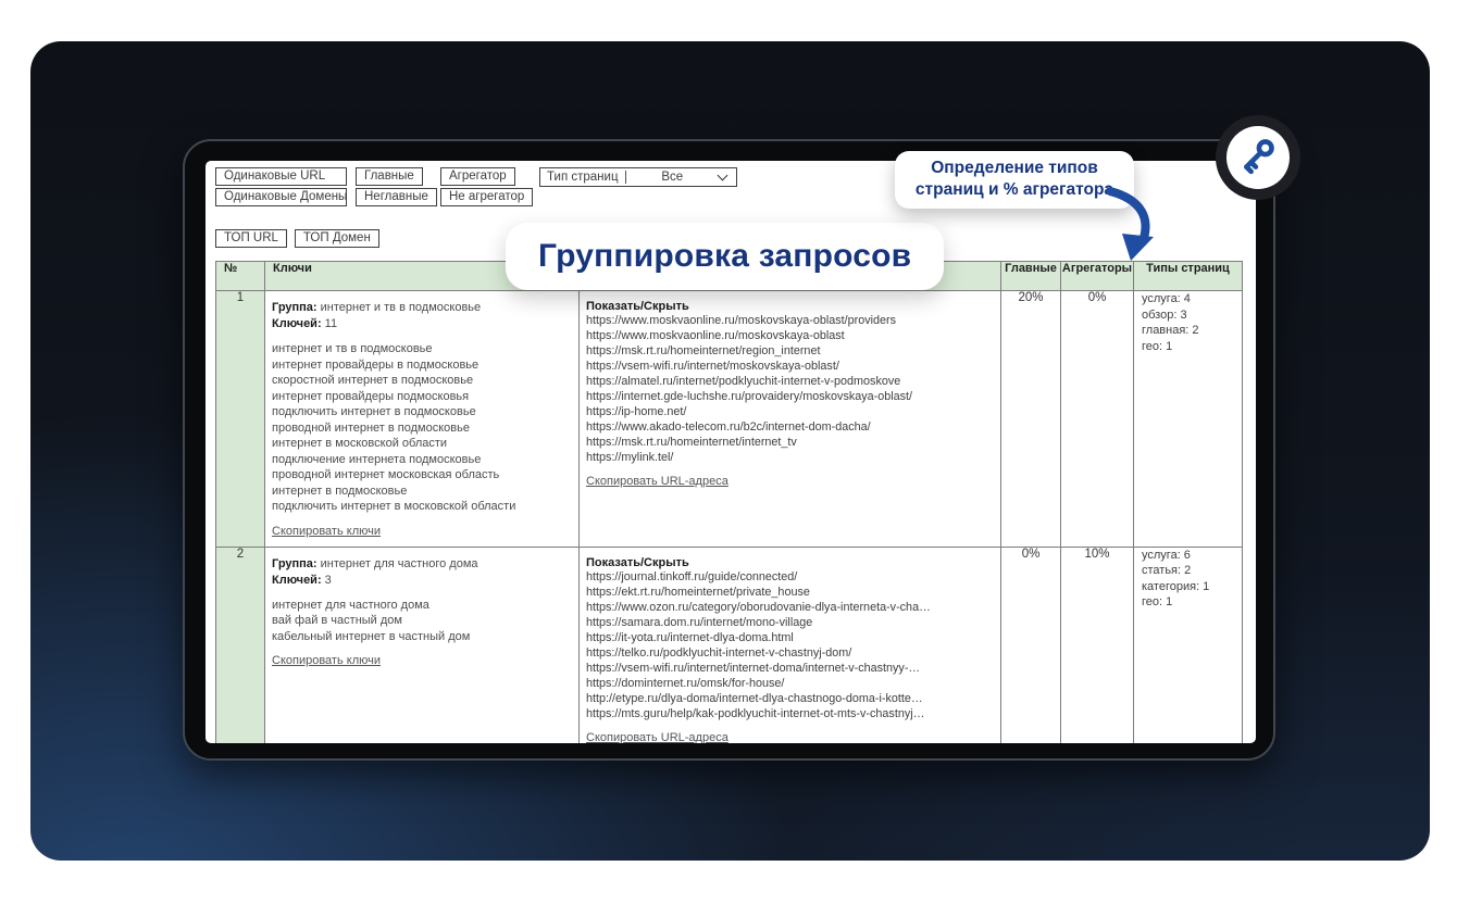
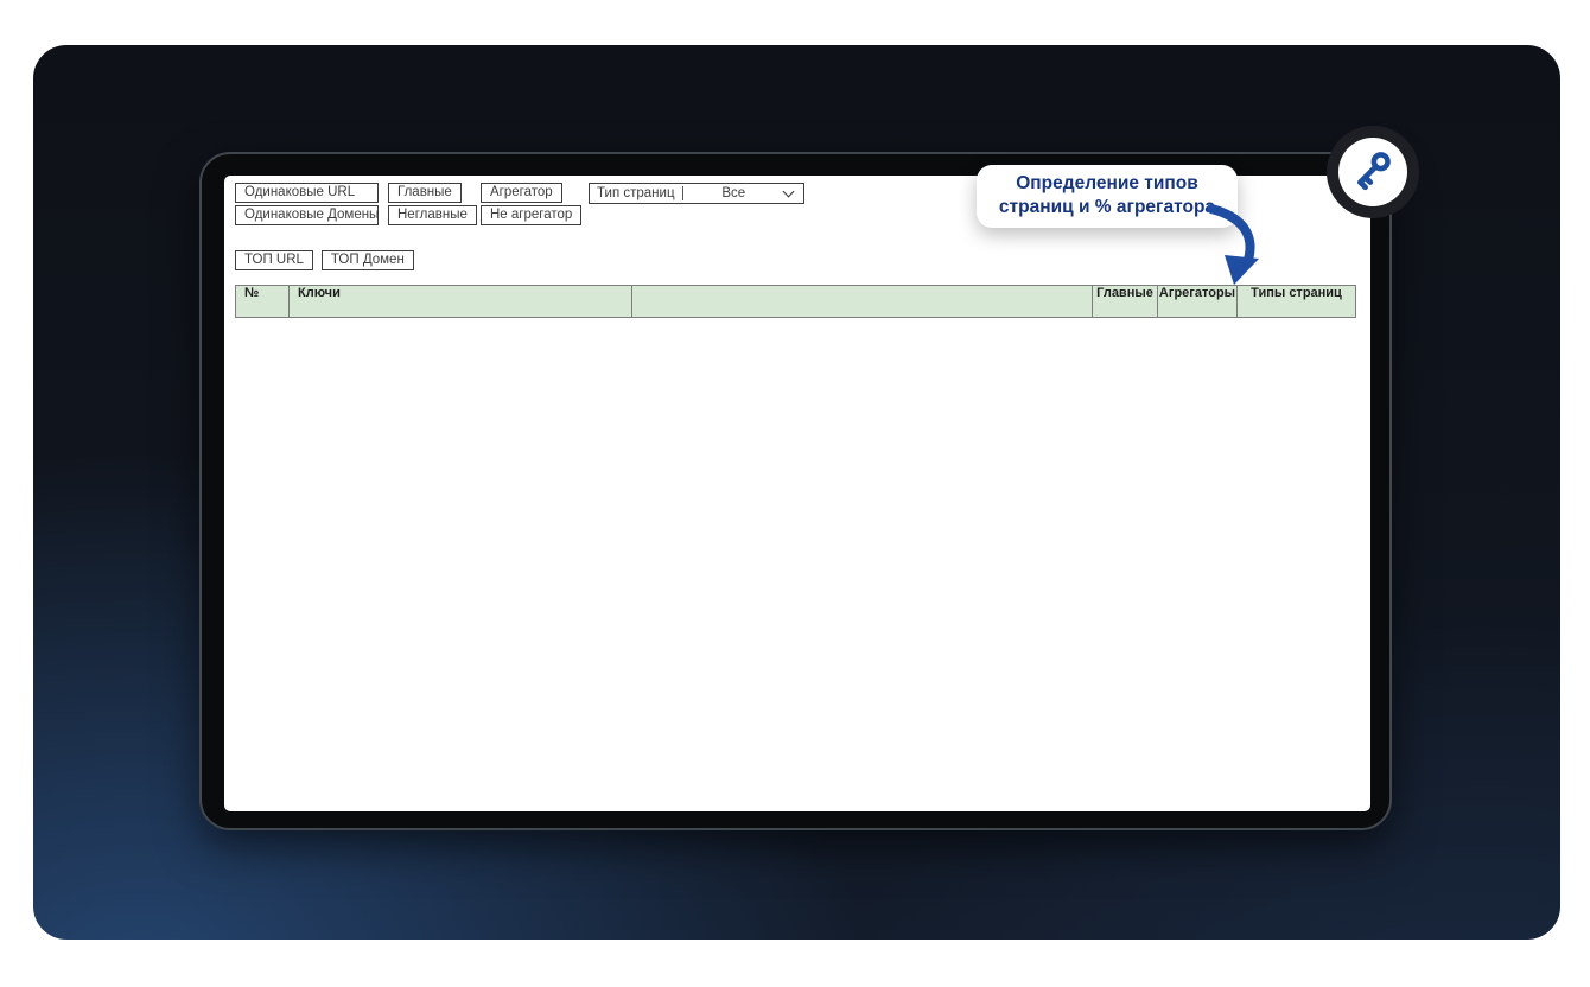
  Одинаковые URL
  Одинаковые Домены
  Главные
  Неглавные
  Агрегатор
  Не агрегатор
  Тип страниц
  Все
  ТОП URL
  ТОП Домен
  №	Ключи		Главные	Агрегаторы	Типы страниц
- 1	Группа: интернет и тв в подмосковье Ключей: 11 интернет и тв в подмосковьеинтернет провайдеры в подмосковьескоростной интернет в подмосковьеинтернет провайдеры подмосковьяподключить интернет в подмосковьепроводной интернет в подмосковьеинтернет в московской областиподключение интернета подмосковьепроводной интернет московская областьинтернет в подмосковьеподключить интернет в московской области Скопировать ключи	Показать/Скрыть https://www.moskvaonline.ru/moskovskaya-oblast/providershttps://www.moskvaonline.ru/moskovskaya-oblasthttps://msk.rt.ru/homeinternet/region_internethttps://vsem-wifi.ru/internet/moskovskaya-oblast/https://almatel.ru/internet/podklyuchit-internet-v-podmoskovehttps://internet.gde-luchshe.ru/provaidery/moskovskaya-oblast/https://ip-home.net/https://www.akado-telecom.ru/b2c/internet-dom-dacha/https://msk.rt.ru/homeinternet/internet_tvhttps://mylink.tel/ Скопировать URL-адреса	20%	0%	услуга: 4обзор: 3главная: 2гео: 1
- 2	Группа: интернет для частного дома Ключей: 3 интернет для частного домавай фай в частный домкабельный интернет в частный дом Скопировать ключи	Показать/Скрыть https://journal.tinkoff.ru/guide/connected/https://ekt.rt.ru/homeinternet/private_househttps://www.ozon.ru/category/oborudovanie-dlya-interneta-v-cha…https://samara.dom.ru/internet/mono-villagehttps://it-yota.ru/internet-dlya-doma.htmlhttps://telko.ru/podklyuchit-internet-v-chastnyj-dom/https://vsem-wifi.ru/internet/internet-doma/internet-v-chastnyy-…https://dominternet.ru/omsk/for-house/http://etype.ru/dlya-doma/internet-dlya-chastnogo-doma-i-kotte…https://mts.guru/help/kak-podklyuchit-internet-ot-mts-v-chastnyj… Скопировать URL-адреса	0%	10%	услуга: 6статья: 2категория: 1гео: 1
- Группировка запросов
  Определение типов
  страниц и % агрегатор
